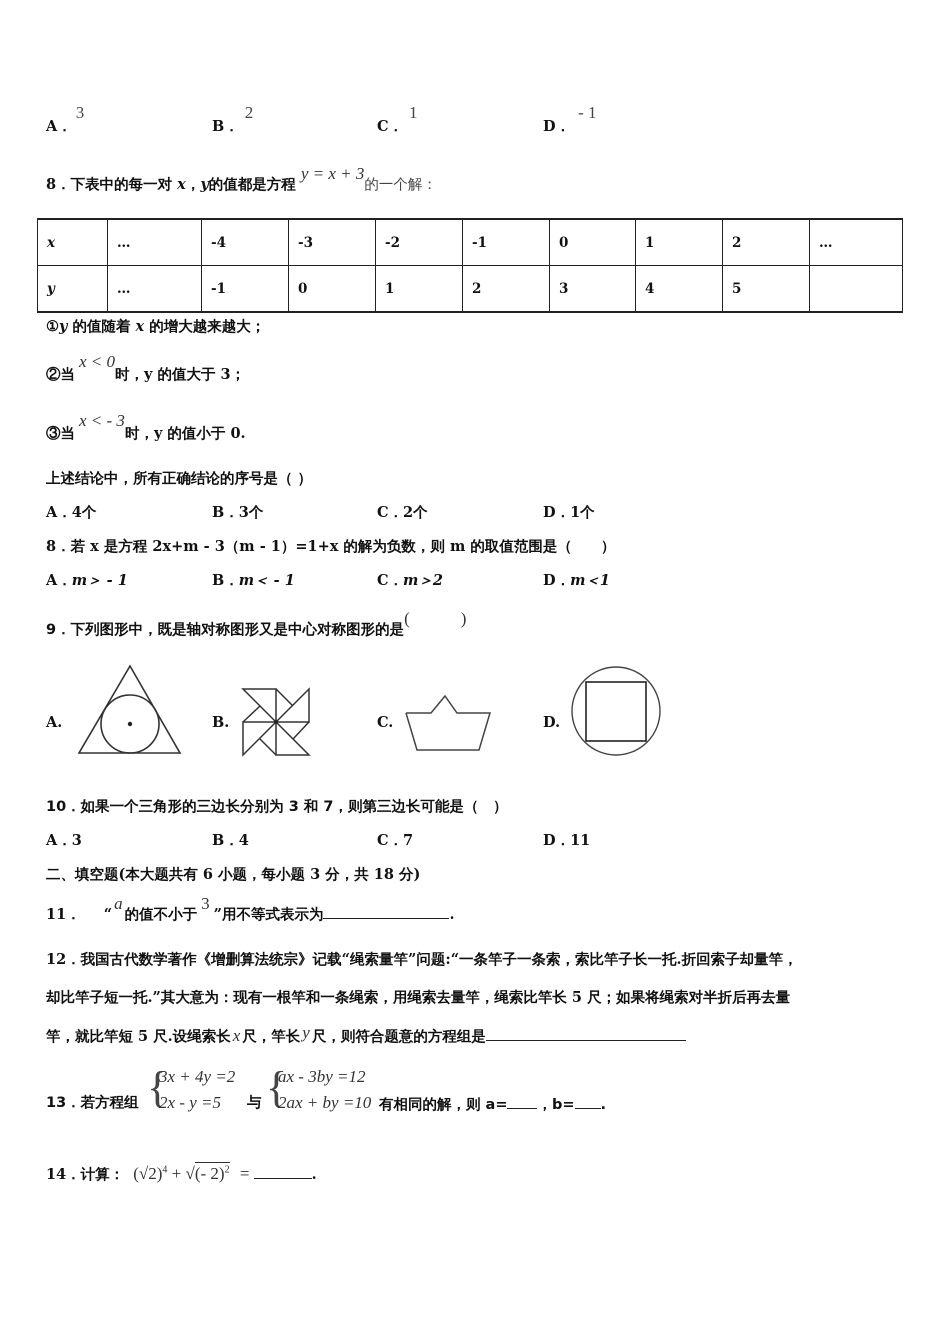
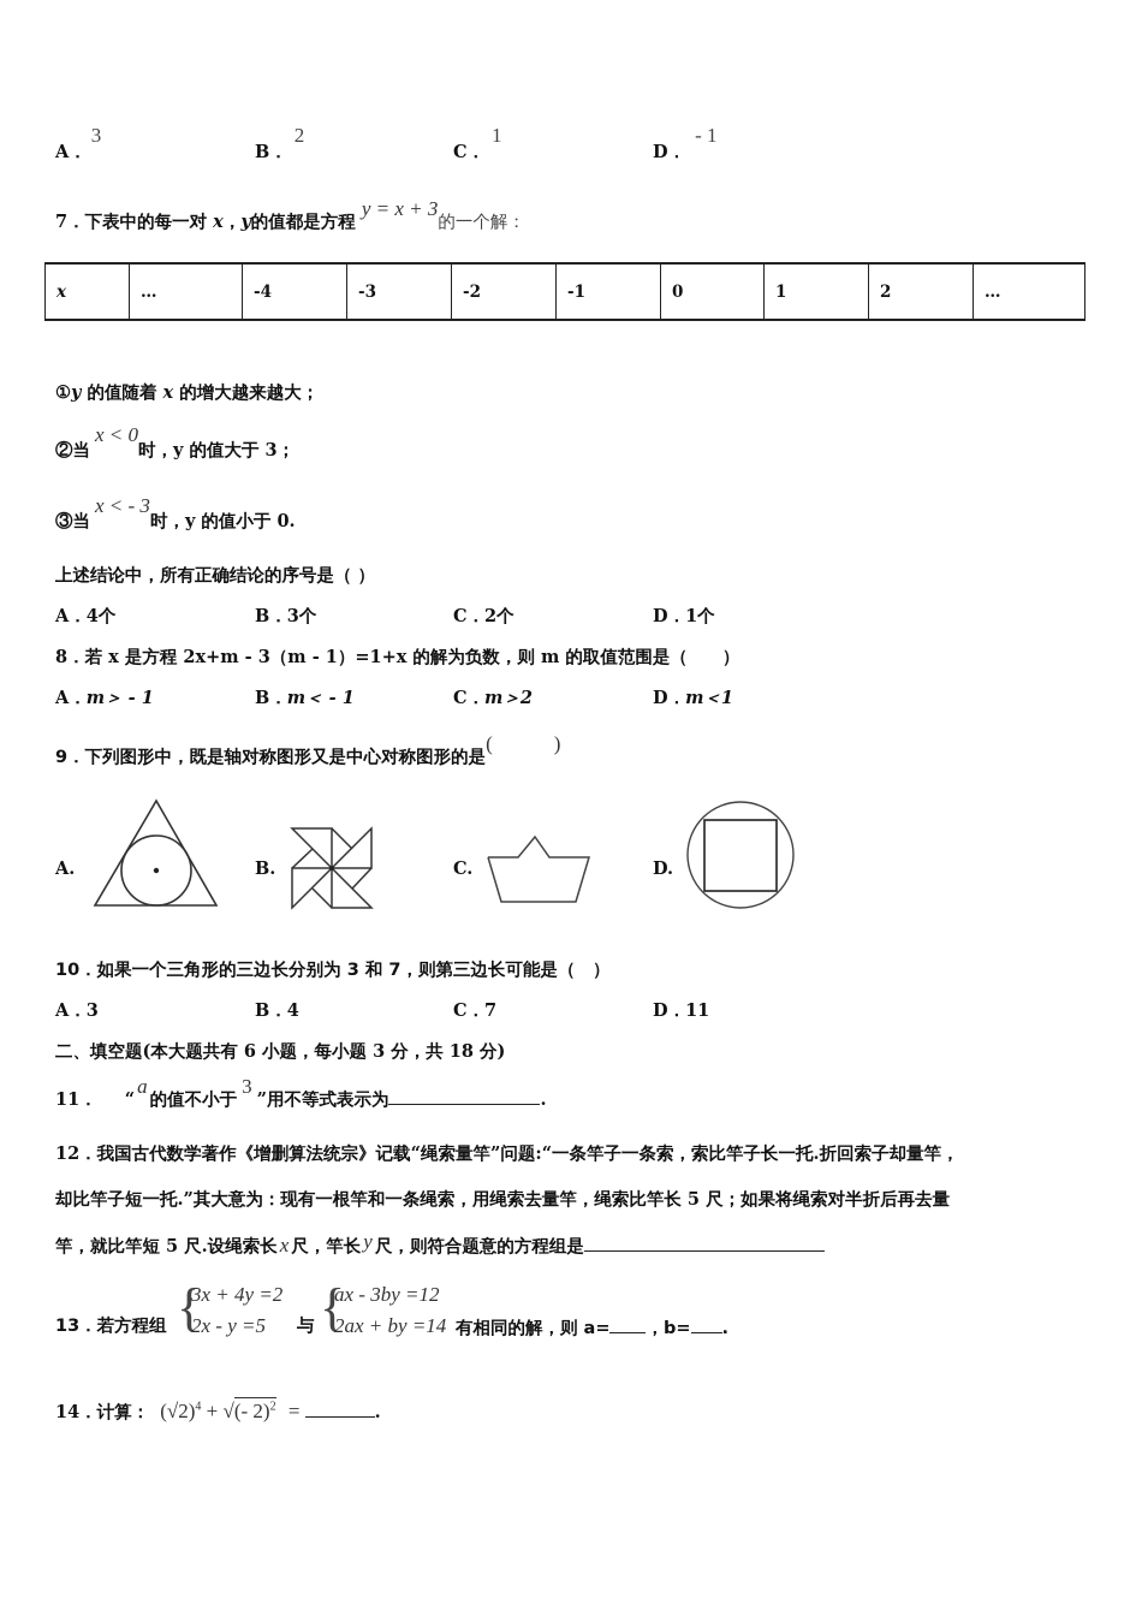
  A．3
  B．2
  C．1
  D．- 1
- 8．下表中的每一对 x，y的值都是方程 y = x + 3的一个解：
+ 7．下表中的每一对 x，y的值都是方程 y = x + 3的一个解：
  x	…	-4	-3	-2	-1	0	1	2	…
- y	…	-1	0	1	2	3	4	5
  ①y 的值随着 x 的增大越来越大；
  ②当x < 0时，y 的值大于 3；
  ③当x < - 3时，y 的值小于 0.
  上述结论中，所有正确结论的序号是（ ）
  A．4个
  B．3个
  C．2个
  D．1个
  8．若 x 是方程 2x+m - 3（m - 1）=1+x 的解为负数，则 m 的取值范围是（ ）
  A．m＞ - 1
  B．m＜ - 1
  C．m＞2
  D．m＜1
  9．下列图形中，既是轴对称图形又是中心对称图形的是( )
  A.
  B.
  C.
  D.
  10．如果一个三角形的三边长分别为 3 和 7，则第三边长可能是（ ）
  A．3
  B．4
  C．7
  D．11
  二、填空题(本大题共有 6 小题，每小题 3 分，共 18 分)
  11． “a的值不小于3”用不等式表示为 .
  12．我国古代数学著作《增删算法统宗》记载“绳索量竿”问题:“一条竿子一条索，索比竿子长一托.折回索子却量竿，
  却比竿子短一托.”其大意为：现有一根竿和一条绳索，用绳索去量竿，绳索比竿长 5 尺；如果将绳索对半折后再去量
  竿，就比竿短 5 尺.设绳索长x尺，竿长y尺，则符合题意的方程组是
  13．若方程组
  {
  3x + 4y =2
  2x - y =5
  与
  {
  ax - 3by =12
- 2ax + by =10
+ 2ax + by =14
  有相同的解，则 a= ，b= .
  14．计算： (√2)4 + √(- 2)2 = .
